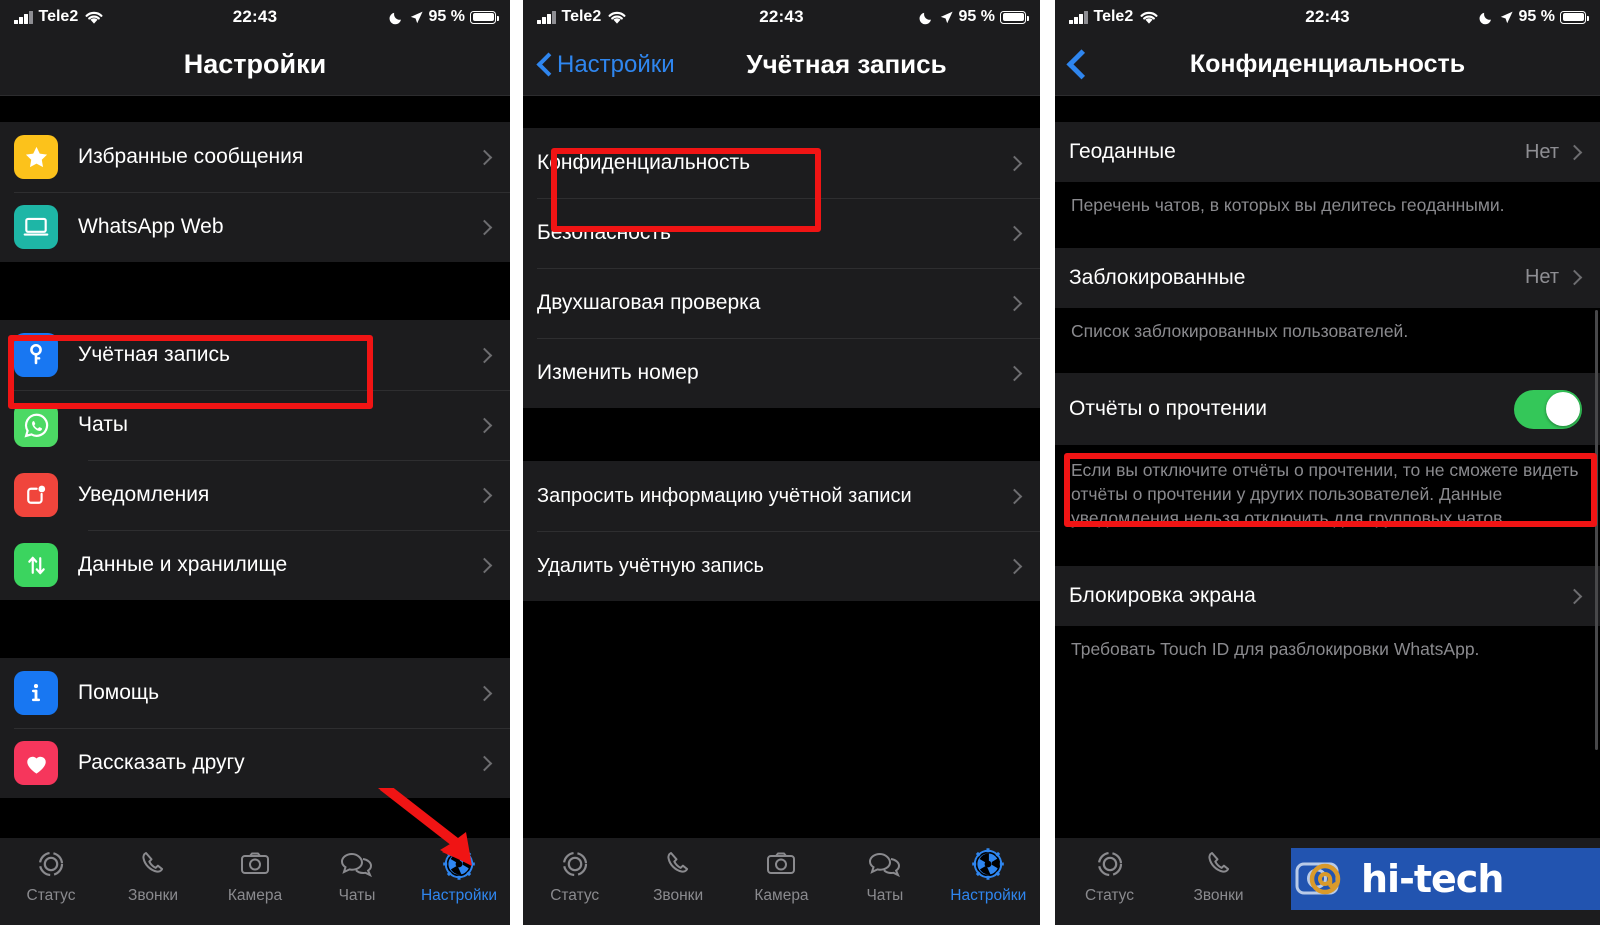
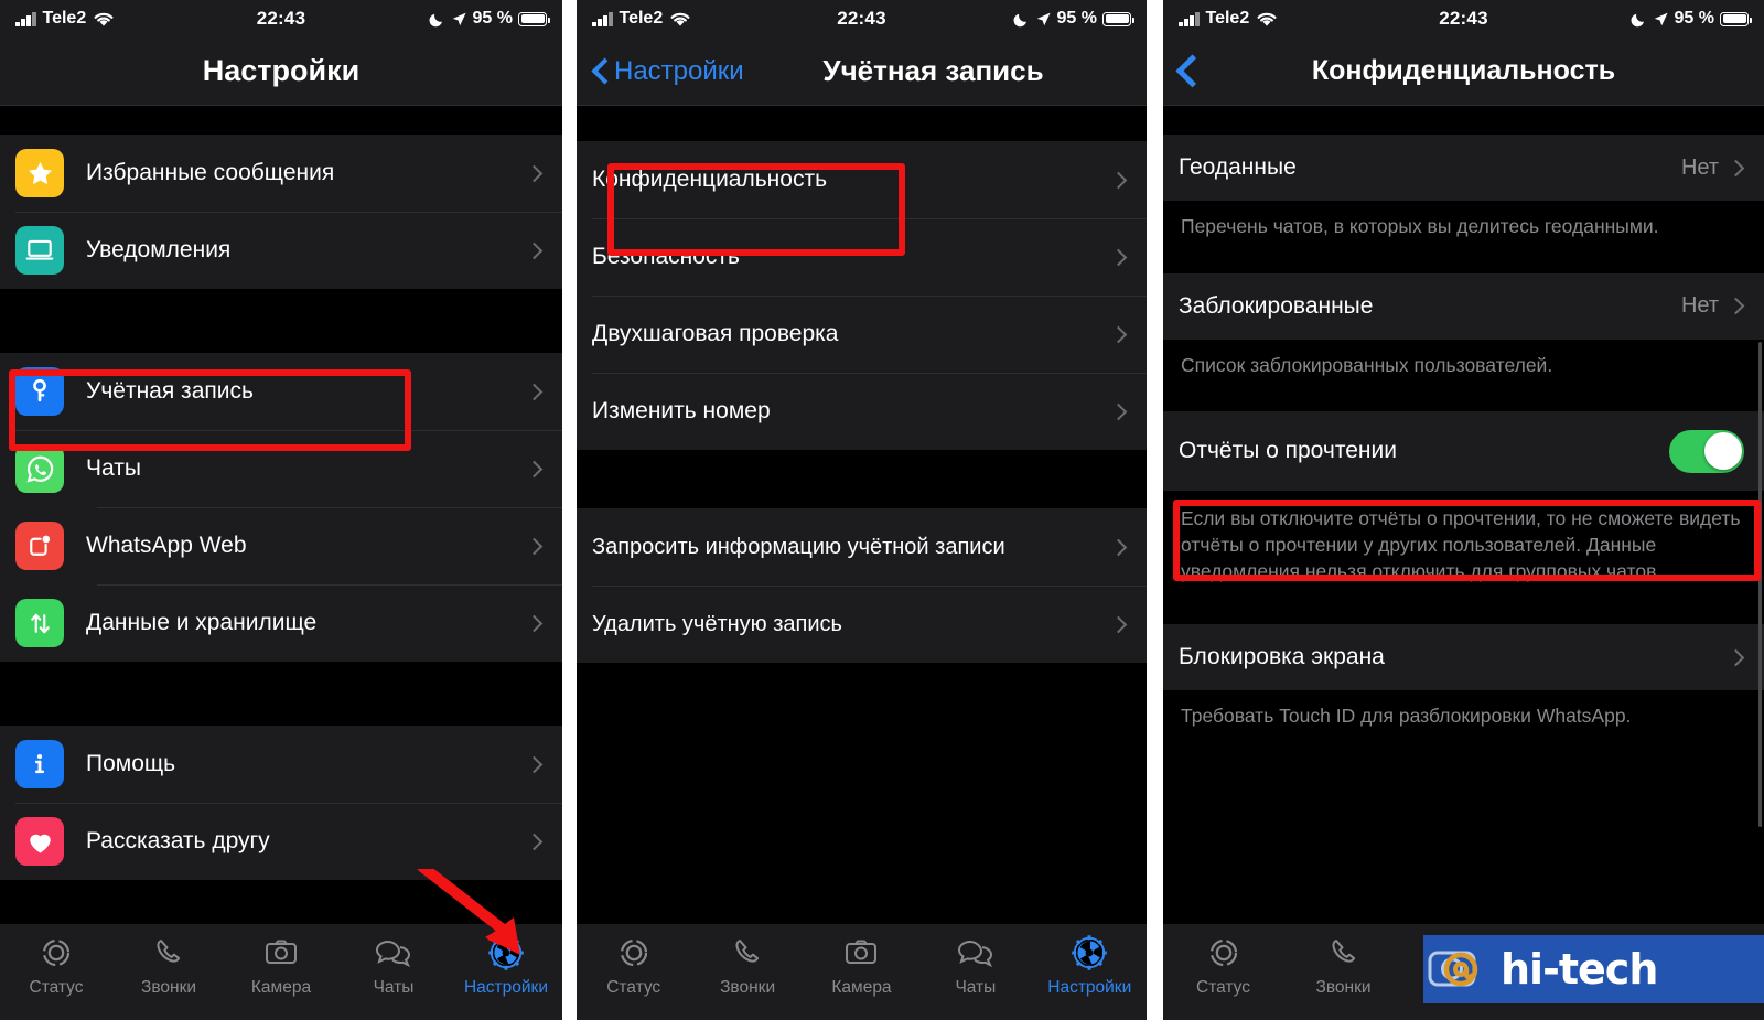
  Tele2
  22:43
  95 %
  Настройки
  Избранные сообщения
- WhatsApp Web
+ Уведомления
  Учётная запись
  Чаты
- Уведомления
+ WhatsApp Web
  Данные и хранилище
  Помощь
  Рассказать другу
  Статус
  Звонки
  Камера
  Чаты
  Настройки
  Tele2
  22:43
  95 %
  Настройки
  Учётная запись
  Конфиденциальность
  Безопасность
  Двухшаговая проверка
  Изменить номер
  Запросить информацию учётной записи
  Удалить учётную запись
  Статус
  Звонки
  Камера
  Чаты
  Настройки
  Tele2
  22:43
  95 %
  Конфиденциальность
  Геоданные
  Нет
  Перечень чатов, в которых вы делитесь геоданными.
  Заблокированные
  Нет
  Список заблокированных пользователей.
  Отчёты о прочтении
  Если вы отключите отчёты о прочтении, то не сможете видеть отчёты о прочтении у других пользователей. Данные уведомления нельзя отключить для групповых чатов.
  Блокировка экрана
  Требовать Touch ID для разблокировки WhatsApp.
  Статус
  Звонки
  hi-tech
